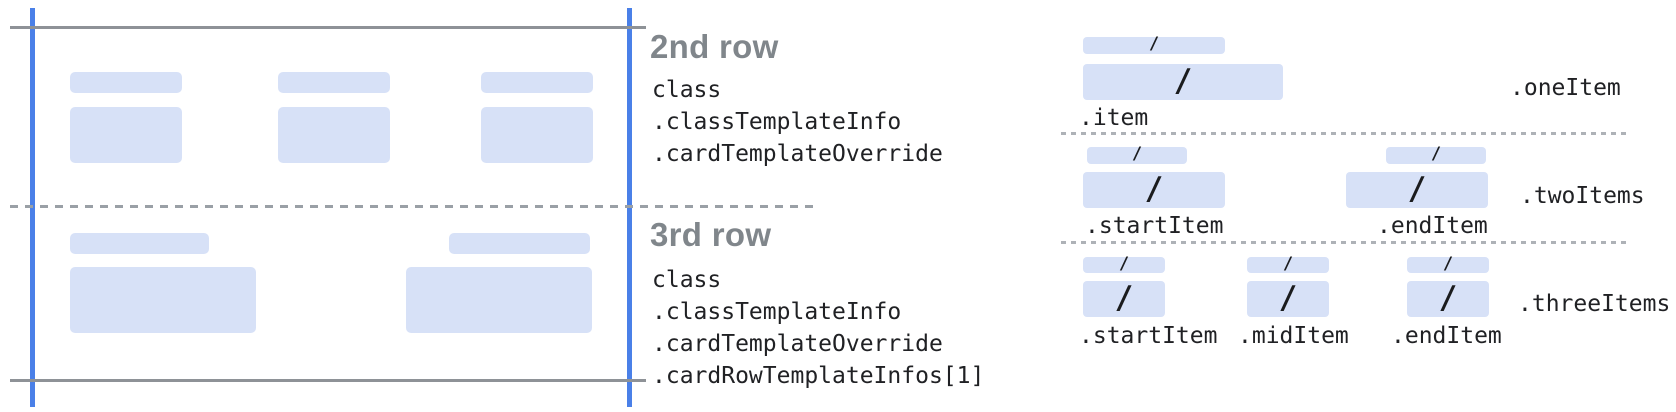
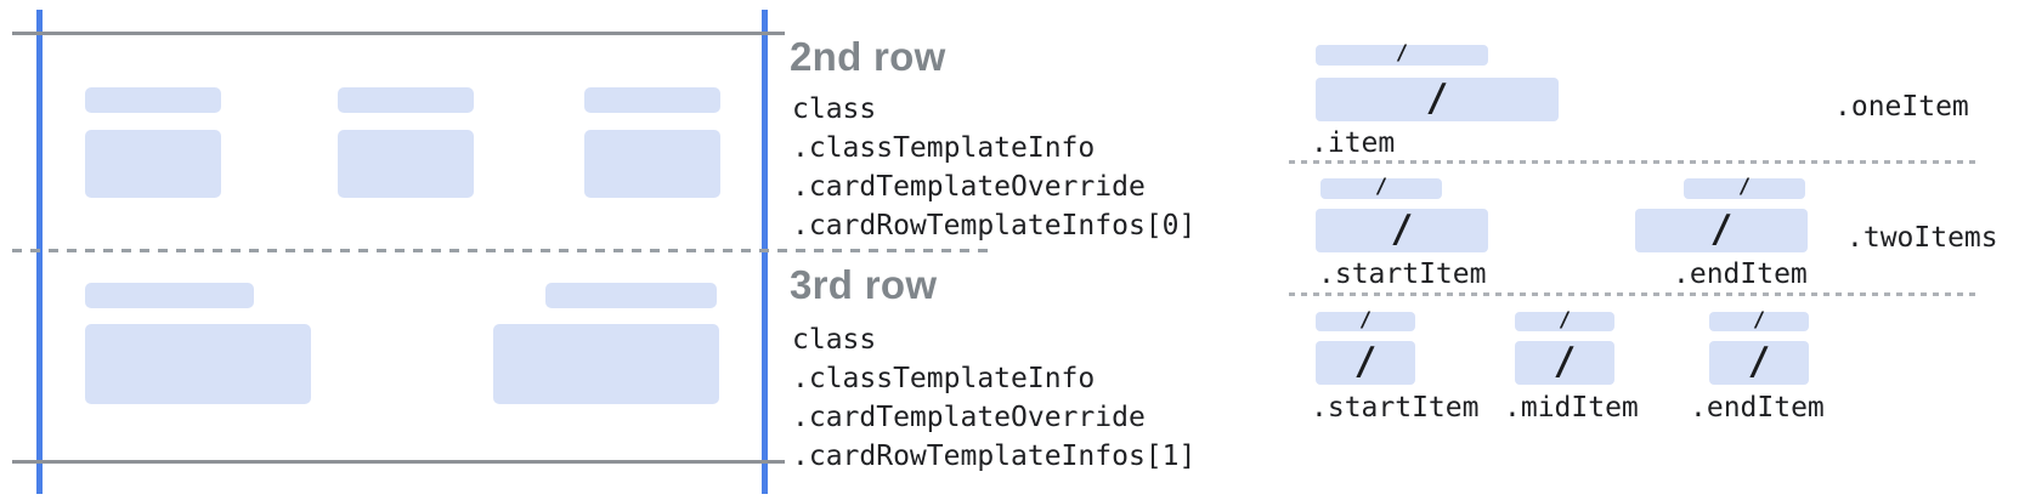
  2nd row
  class
  .classTemplateInfo
  .cardTemplateOverride
+ .cardRowTemplateInfos[0]
  3rd row
  class
  .classTemplateInfo
  .cardTemplateOverride
  .cardRowTemplateInfos[1]
  /
  /
  .item
  .oneItem
  /
  /
  /
  /
  .startItem
  .endItem
  .twoItems
  /
  /
  /
  /
  /
  /
  .startItem
  .midItem
  .endItem
- .threeItems
